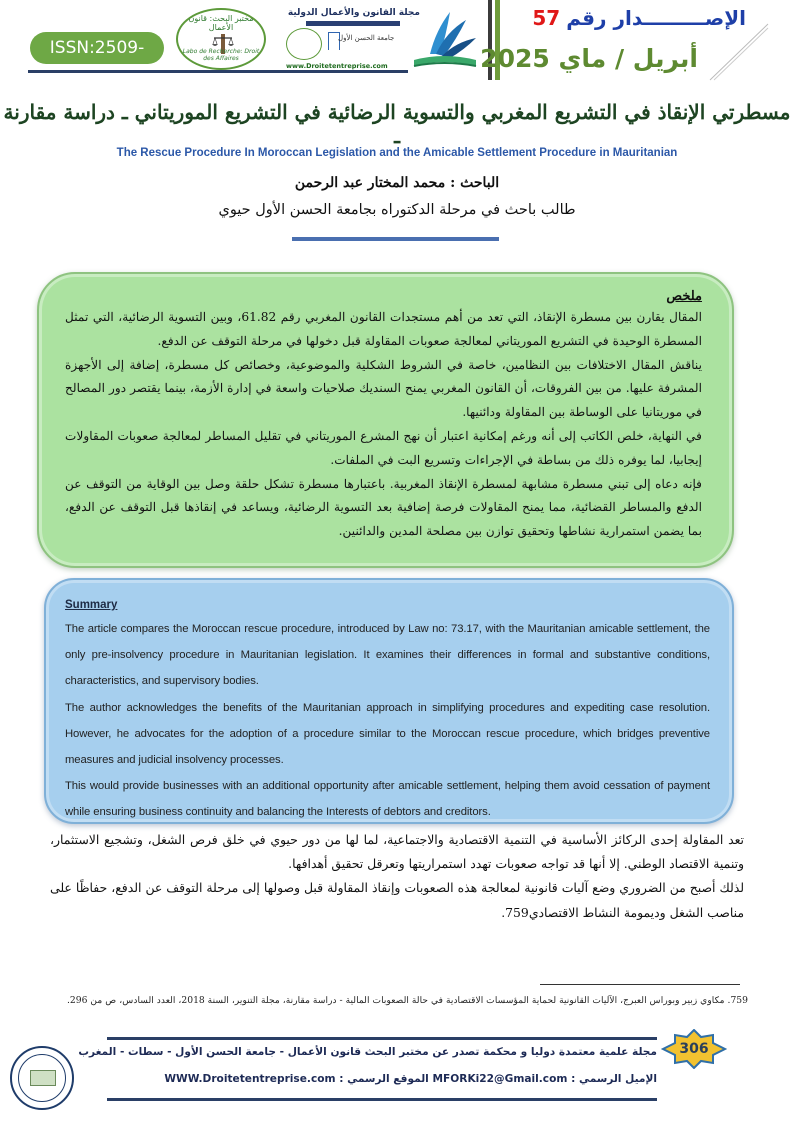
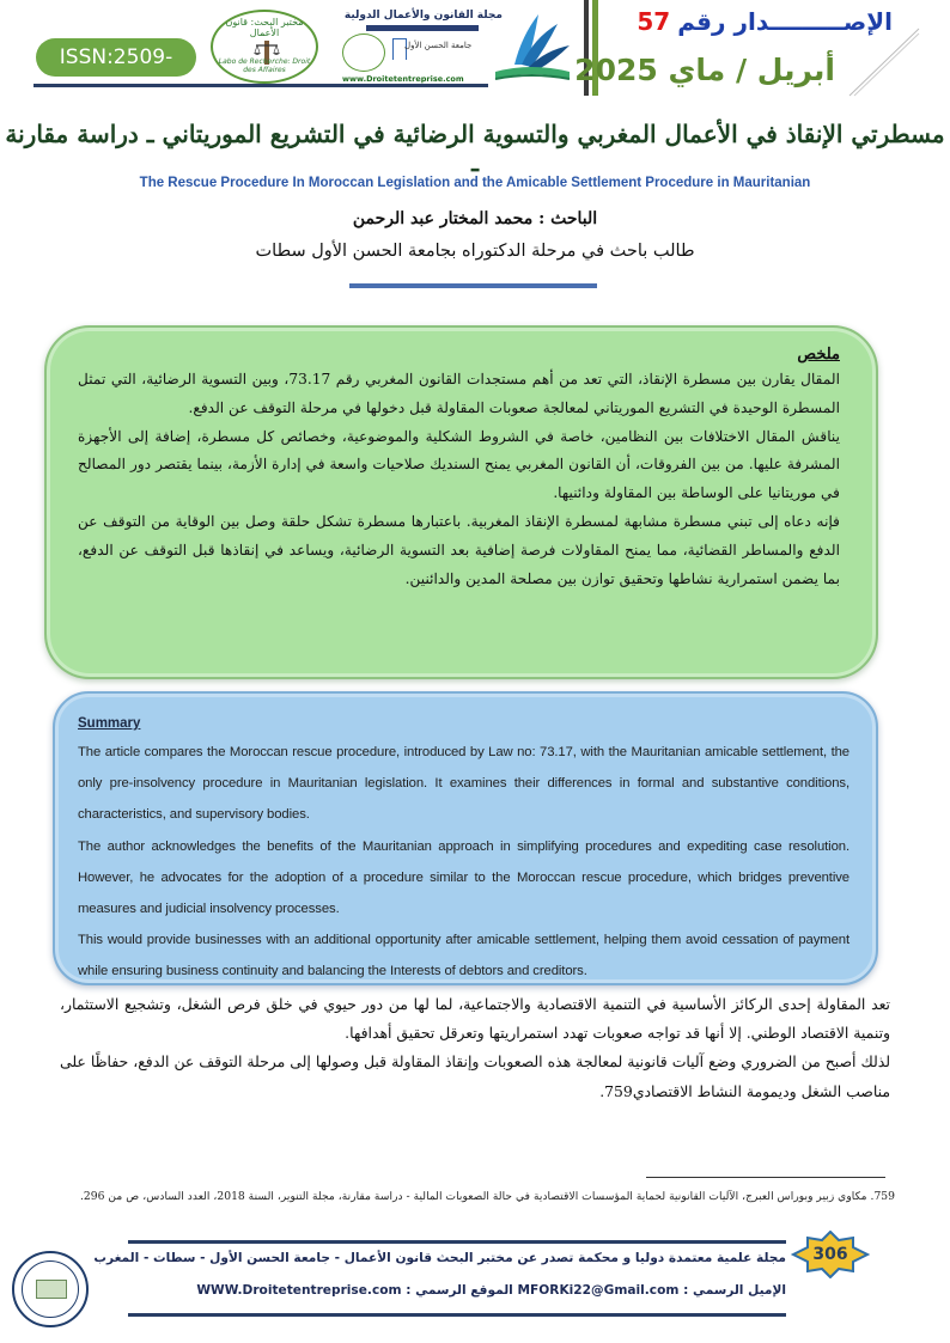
  ISSN:2509-0291
  مختبر البحث: قانون الأعمال
  مجلة القانون والأعمال الدولية
  جامعة الحسن الأول
  www.Droitetentreprise.com
  الإصـــــــــدار رقم57
  أبريل / ماي 2025
- مسطرتي الإنقاذ في التشريع المغربي والتسوية الرضائية في التشريع الموريتاني ـ دراسة مقارنة ـ
+ مسطرتي الإنقاذ في الأعمال المغربي والتسوية الرضائية في التشريع الموريتاني ـ دراسة مقارنة ـ
  The Rescue Procedure In Moroccan Legislation and the Amicable Settlement Procedure in Mauritanian
  الباحث : محمد المختار عبد الرحمن
- طالب باحث في مرحلة الدكتوراه بجامعة الحسن الأول حيوي
+ طالب باحث في مرحلة الدكتوراه بجامعة الحسن الأول سطات
  ملخص
- المقال يقارن بين مسطرة الإنقاذ، التي تعد من أهم مستجدات القانون المغربي رقم 61.82، وبين التسوية الرضائية، التي تمثل المسطرة الوحيدة في التشريع الموريتاني لمعالجة صعوبات المقاولة قبل دخولها في مرحلة التوقف عن الدفع.
+ المقال يقارن بين مسطرة الإنقاذ، التي تعد من أهم مستجدات القانون المغربي رقم 73.17، وبين التسوية الرضائية، التي تمثل المسطرة الوحيدة في التشريع الموريتاني لمعالجة صعوبات المقاولة قبل دخولها في مرحلة التوقف عن الدفع.
  يناقش المقال الاختلافات بين النظامين، خاصة في الشروط الشكلية والموضوعية، وخصائص كل مسطرة، إضافة إلى الأجهزة المشرفة عليها. من بين الفروقات، أن القانون المغربي يمنح السنديك صلاحيات واسعة في إدارة الأزمة، بينما يقتصر دور المصالح في موريتانيا على الوساطة بين المقاولة ودائنيها.
- في النهاية، خلص الكاتب إلى أنه ورغم إمكانية اعتبار أن نهج المشرع الموريتاني في تقليل المساطر لمعالجة صعوبات المقاولات إيجابيا، لما يوفره ذلك من بساطة في الإجراءات وتسريع البت في الملفات.
  فإنه دعاه إلى تبني مسطرة مشابهة لمسطرة الإنقاذ المغربية. باعتبارها مسطرة تشكل حلقة وصل بين الوقاية من التوقف عن الدفع والمساطر القضائية، مما يمنح المقاولات فرصة إضافية بعد التسوية الرضائية، ويساعد في إنقاذها قبل التوقف عن الدفع، بما يضمن استمرارية نشاطها وتحقيق توازن بين مصلحة المدين والدائنين.
  Summary
  The article compares the Moroccan rescue procedure, introduced by Law no: 73.17, with the Mauritanian amicable settlement, the only pre-insolvency procedure in Mauritanian legislation. It examines their differences in formal and substantive conditions, characteristics, and supervisory bodies.
  The author acknowledges the benefits of the Mauritanian approach in simplifying procedures and expediting case resolution. However, he advocates for the adoption of a procedure similar to the Moroccan rescue procedure, which bridges preventive measures and judicial insolvency processes.
  This would provide businesses with an additional opportunity after amicable settlement, helping them avoid cessation of payment while ensuring business continuity and balancing the Interests of debtors and creditors.
  تعد المقاولة إحدى الركائز الأساسية في التنمية الاقتصادية والاجتماعية، لما لها من دور حيوي في خلق فرص الشغل، وتشجيع الاستثمار، وتنمية الاقتصاد الوطني. إلا أنها قد تواجه صعوبات تهدد استمراريتها وتعرقل تحقيق أهدافها.
  لذلك أصبح من الضروري وضع آليات قانونية لمعالجة هذه الصعوبات وإنقاذ المقاولة قبل وصولها إلى مرحلة التوقف عن الدفع، حفاظًا على مناصب الشغل وديمومة النشاط الاقتصادي759.
  759. مكاوي زبير وبوراس العبرج، الآليات القانونية لحماية المؤسسات الاقتصادية في حالة الصعوبات المالية - دراسة مقارنة، مجلة التنوير، السنة 2018، العدد السادس، ص من 296.
  مجلة علمية معتمدة دوليا و محكمة تصدر عن مختبر البحث قانون الأعمال - جامعة الحسن الأول - سطات - المغرب
  الإميل الرسمي : MFORKi22@Gmail.com الموقع الرسمي : WWW.Droitetentreprise.com
  306
